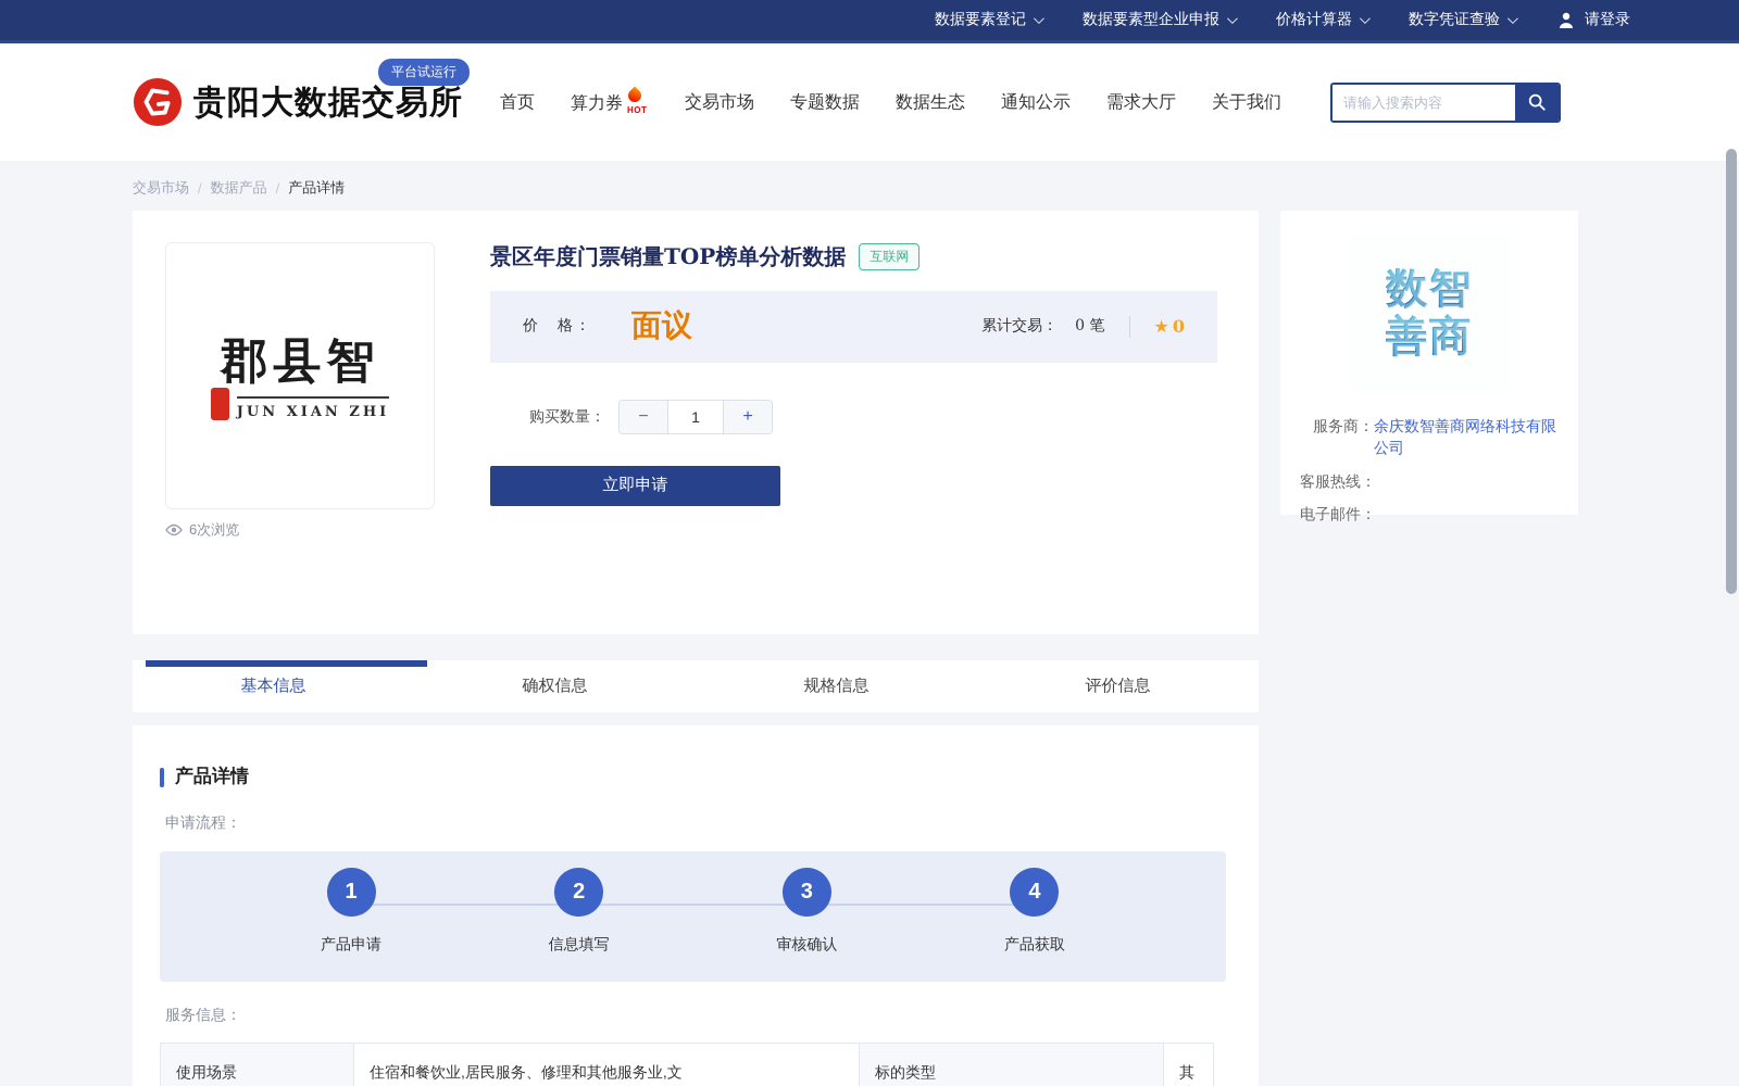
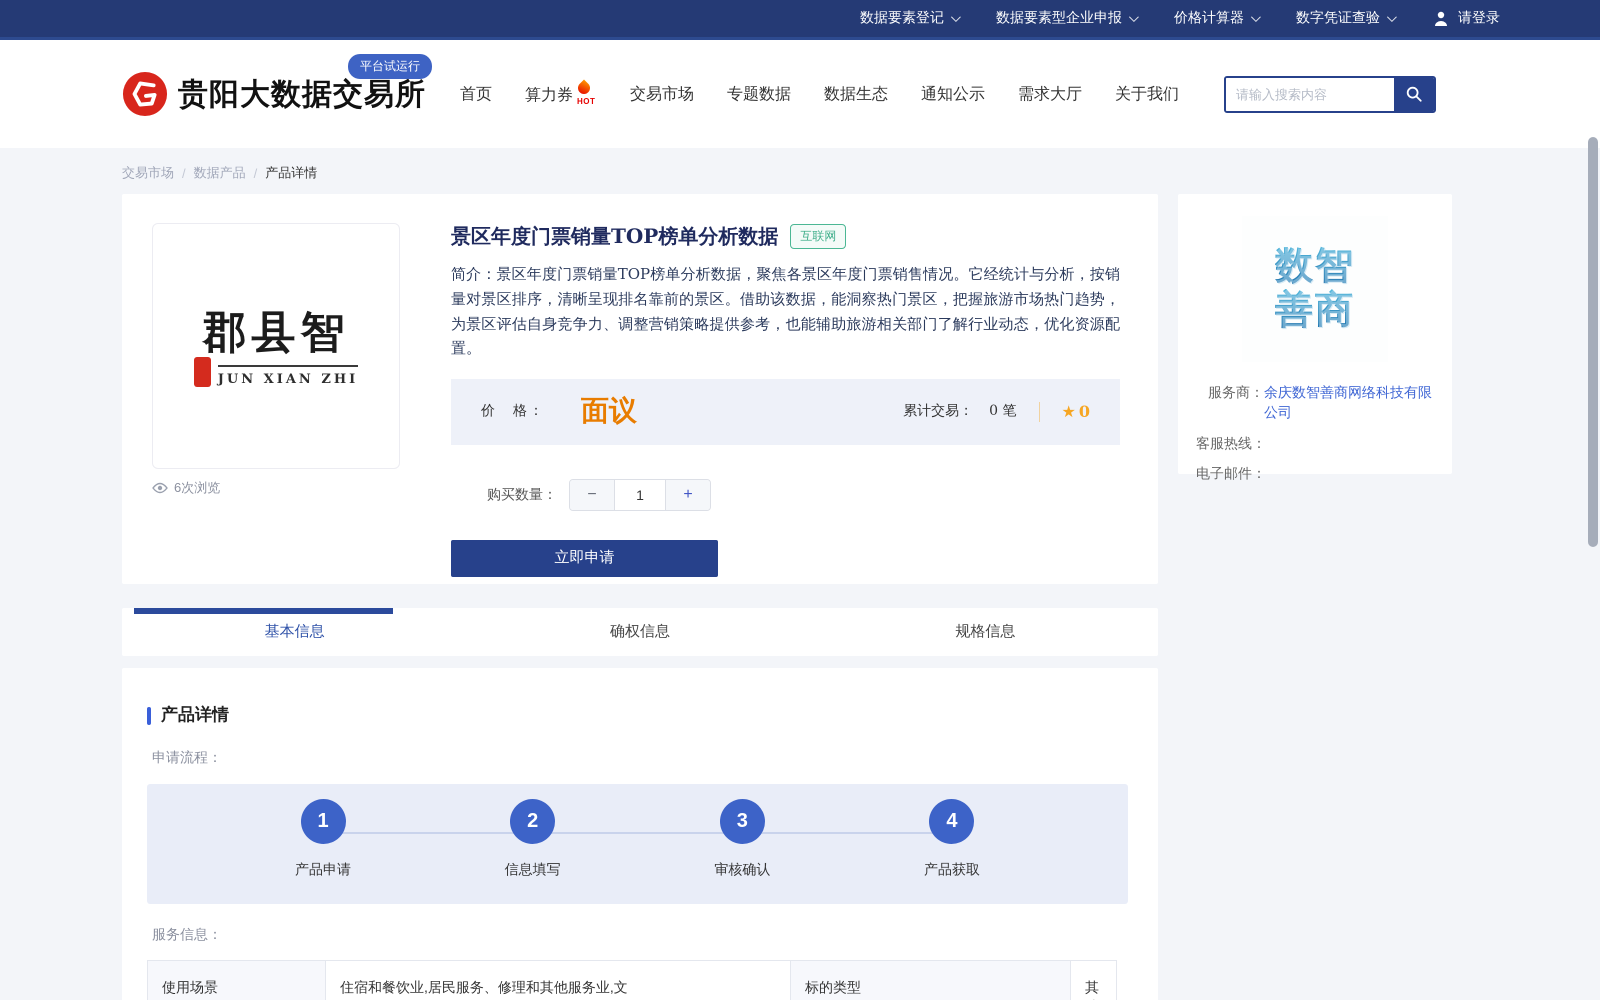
  数据要素登记
  数据要素型企业申报
  价格计算器
  数字凭证查验
  请登录
  平台试运行
  贵阳大数据交易所
  首页
  算力券
  HOT
  交易市场
  专题数据
  数据生态
  通知公示
  需求大厅
  关于我们
  请输入搜索内容
  交易市场
  /
  数据产品
  /
  产品详情
  郡县智
  JUN XIAN ZHI
  6次浏览
  景区年度门票销量TOP榜单分析数据
  互联网
+ 简介：景区年度门票销量TOP榜单分析数据，聚焦各景区年度门票销售情况。它经统计与分析，按销量对景区排序，清晰呈现排名靠前的景区。借助该数据，能洞察热门景区，把握旅游市场热门趋势，为景区评估自身竞争力、调整营销策略提供参考，也能辅助旅游相关部门了解行业动态，优化资源配置。
  价 格：
  面议
  累计交易：
  0 笔
  0
  购买数量：
  −
  1
  +
  立即申请
  数智
  善商
  服务商：
  余庆数智善商网络科技有限公司
  客服热线：
  电子邮件：
  基本信息
  确权信息
  规格信息
- 评价信息
  产品详情
  申请流程：
  1
  产品申请
  2
  信息填写
  3
  审核确认
  4
  产品获取
  服务信息：
  使用场景	住宿和餐饮业,居民服务、修理和其他服务业,文	标的类型	其
